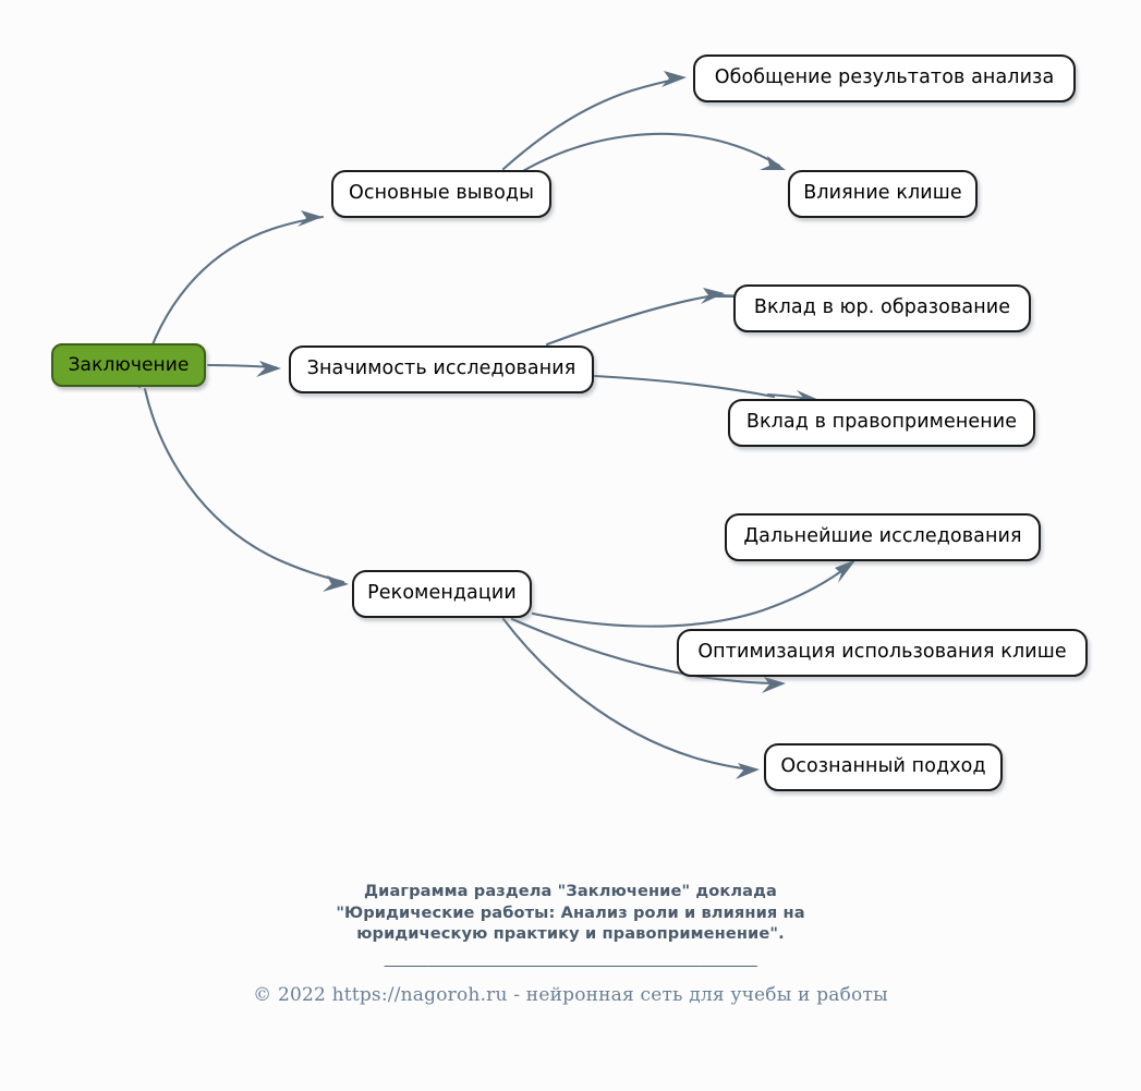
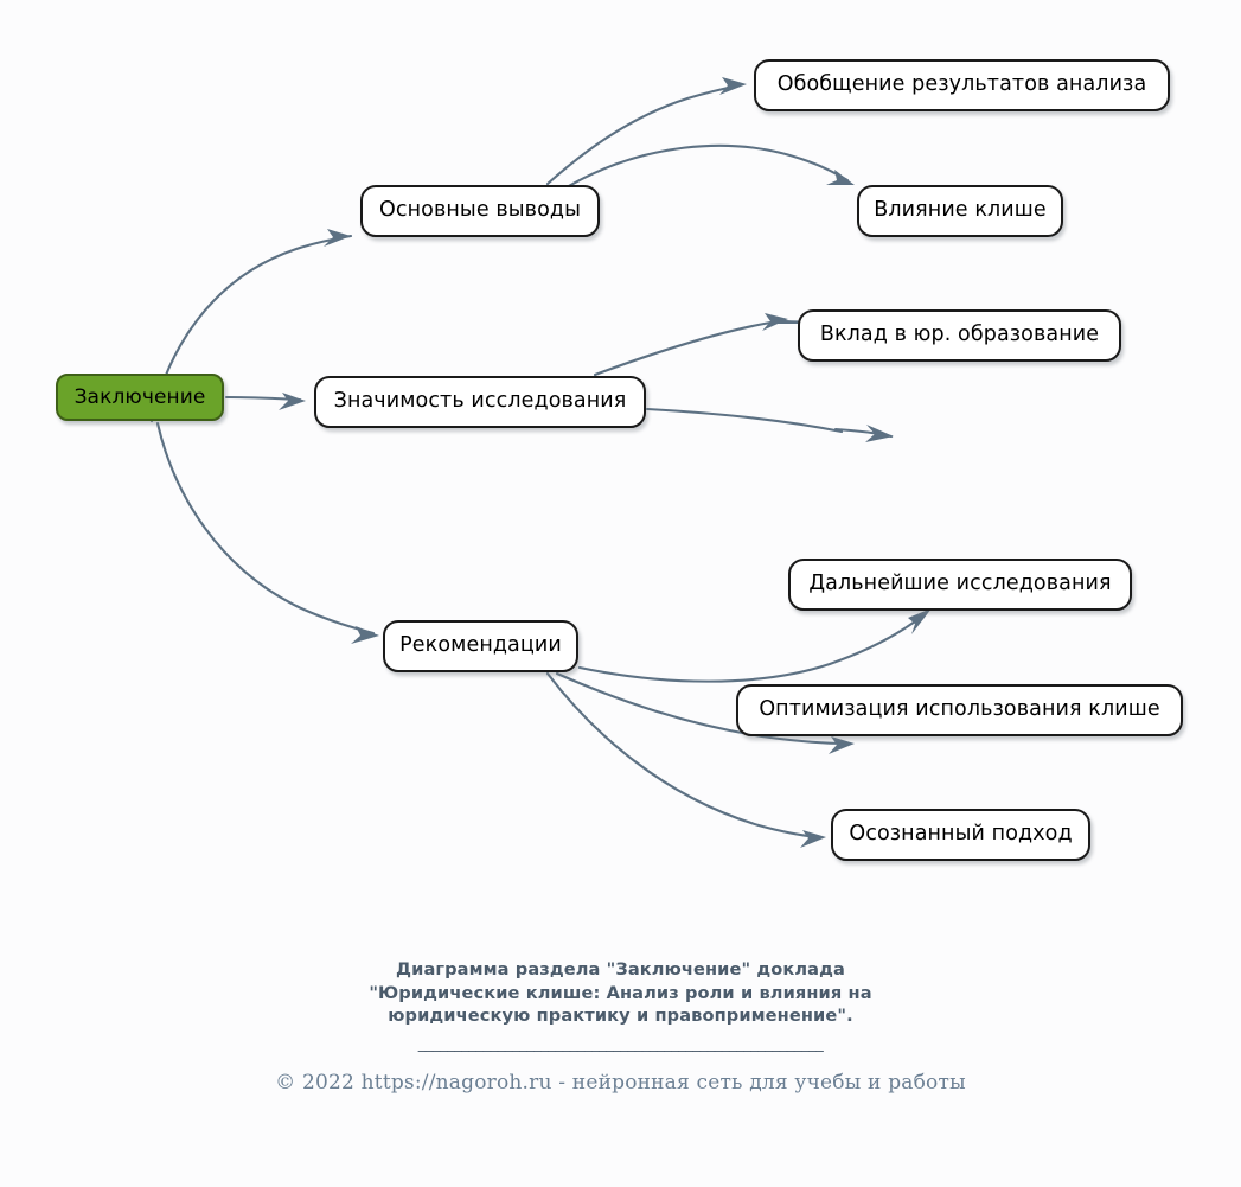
  Заключение
  Основные выводы
  Значимость исследования
  Рекомендации
  Обобщение результатов анализа
  Влияние клише
  Вклад в юр. образование
- Вклад в правоприменение
  Дальнейшие исследования
  Оптимизация использования клише
  Осознанный подход
  Диаграмма раздела "Заключение" доклада
- "Юридические работы: Анализ роли и влияния на
+ "Юридические клише: Анализ роли и влияния на
  юридическую практику и правоприменение".
  ________________________________________________________
  © 2022 https://nagoroh.ru - нейронная сеть для учебы и работы
